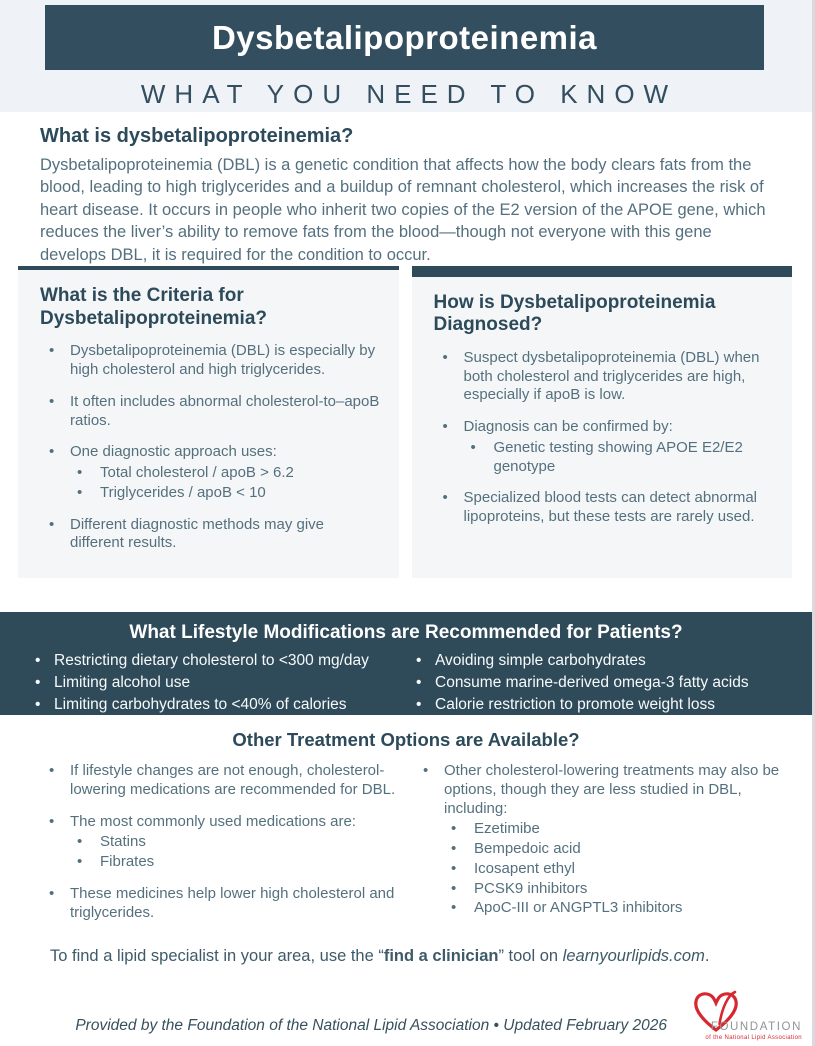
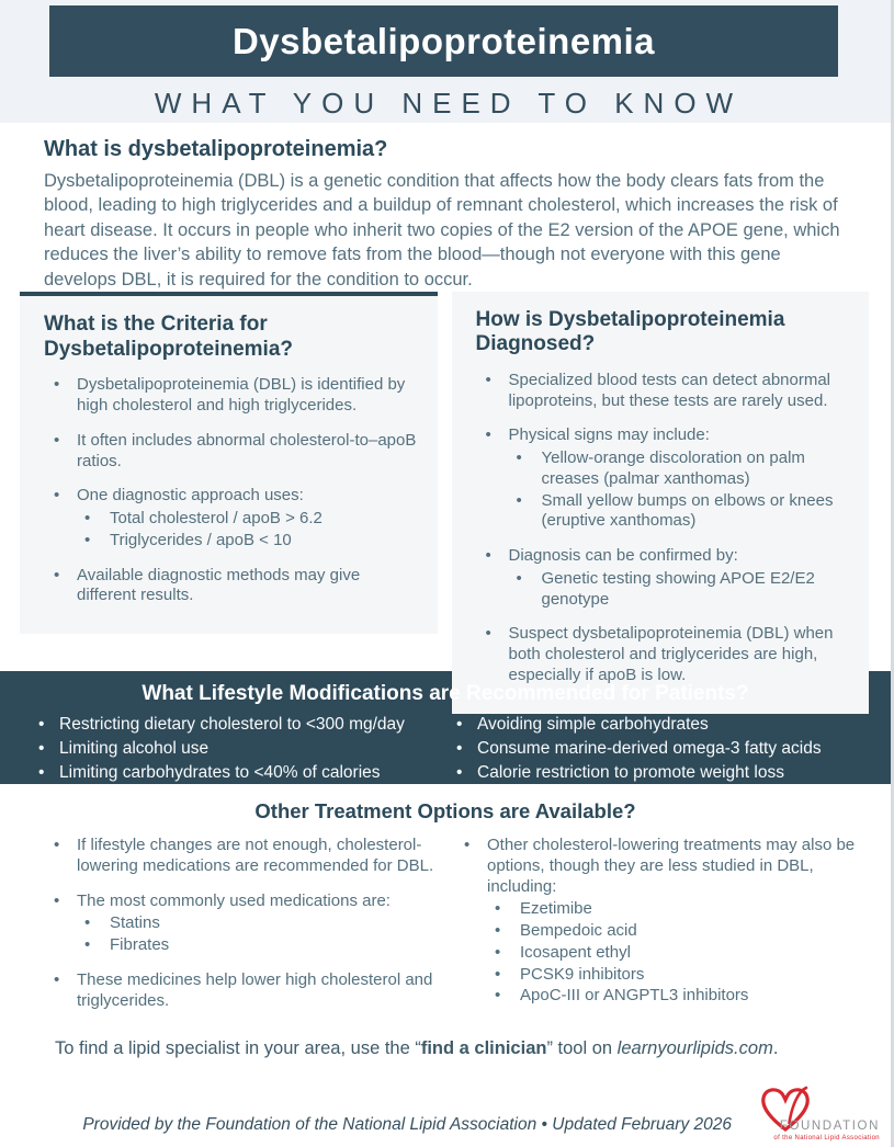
  Dysbetalipoproteinemia
  WHAT YOU NEED TO KNOW
  What is dysbetalipoproteinemia?
  Dysbetalipoproteinemia (DBL) is a genetic condition that affects how the body clears fats from the blood, leading to high triglycerides and a buildup of remnant cholesterol, which increases the risk of heart disease. It occurs in people who inherit two copies of the E2 version of the APOE gene, which reduces the liver’s ability to remove fats from the blood—though not everyone with this gene develops DBL, it is required for the condition to occur.
  What is the Criteria for Dysbetalipoproteinemia?
- Dysbetalipoproteinemia (DBL) is especially by high cholesterol and high triglycerides.
+ Dysbetalipoproteinemia (DBL) is identified by high cholesterol and high triglycerides.
  It often includes abnormal cholesterol-to–apoB ratios.
  One diagnostic approach uses:
  Total cholesterol / apoB > 6.2
  Triglycerides / apoB < 10
- Different diagnostic methods may give different results.
+ Available diagnostic methods may give different results.
  How is Dysbetalipoproteinemia Diagnosed?
- Suspect dysbetalipoproteinemia (DBL) when both cholesterol and triglycerides are high, especially if apoB is low.
+ Specialized blood tests can detect abnormal lipoproteins, but these tests are rarely used.
+ Physical signs may include:
+ Yellow-orange discoloration on palm creases (palmar xanthomas)
+ Small yellow bumps on elbows or knees (eruptive xanthomas)
  Diagnosis can be confirmed by:
  Genetic testing showing APOE E2/E2 genotype
- Specialized blood tests can detect abnormal lipoproteins, but these tests are rarely used.
+ Suspect dysbetalipoproteinemia (DBL) when both cholesterol and triglycerides are high, especially if apoB is low.
  What Lifestyle Modifications are Recommended for Patients?
  Restricting dietary cholesterol to <300 mg/day
  Limiting alcohol use
  Limiting carbohydrates to <40% of calories
  Avoiding simple carbohydrates
  Consume marine-derived omega-3 fatty acids
  Calorie restriction to promote weight loss
  Other Treatment Options are Available?
  If lifestyle changes are not enough, cholesterol-lowering medications are recommended for DBL.
  The most commonly used medications are:
  Statins
  Fibrates
  These medicines help lower high cholesterol and triglycerides.
  Other cholesterol-lowering treatments may also be options, though they are less studied in DBL, including:
  Ezetimibe
  Bempedoic acid
  Icosapent ethyl
  PCSK9 inhibitors
  ApoC-III or ANGPTL3 inhibitors
  To find a lipid specialist in your area, use the “find a clinician” tool on learnyourlipids.com.
  Provided by the Foundation of the National Lipid Association • Updated February 2026
  FOUNDATION
